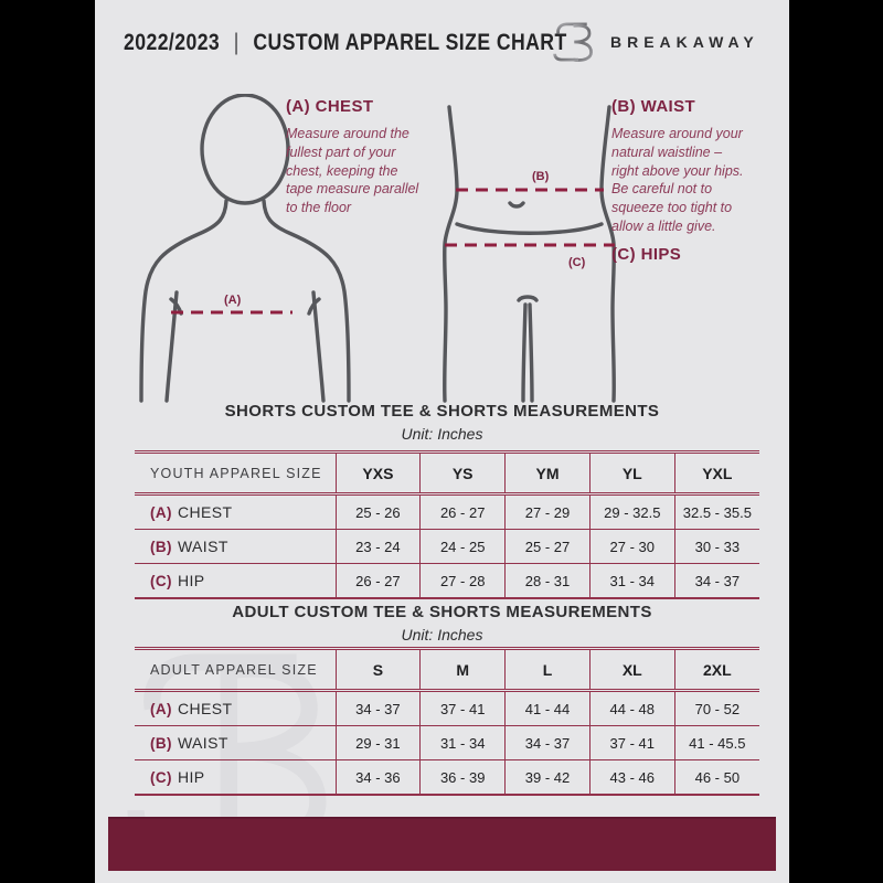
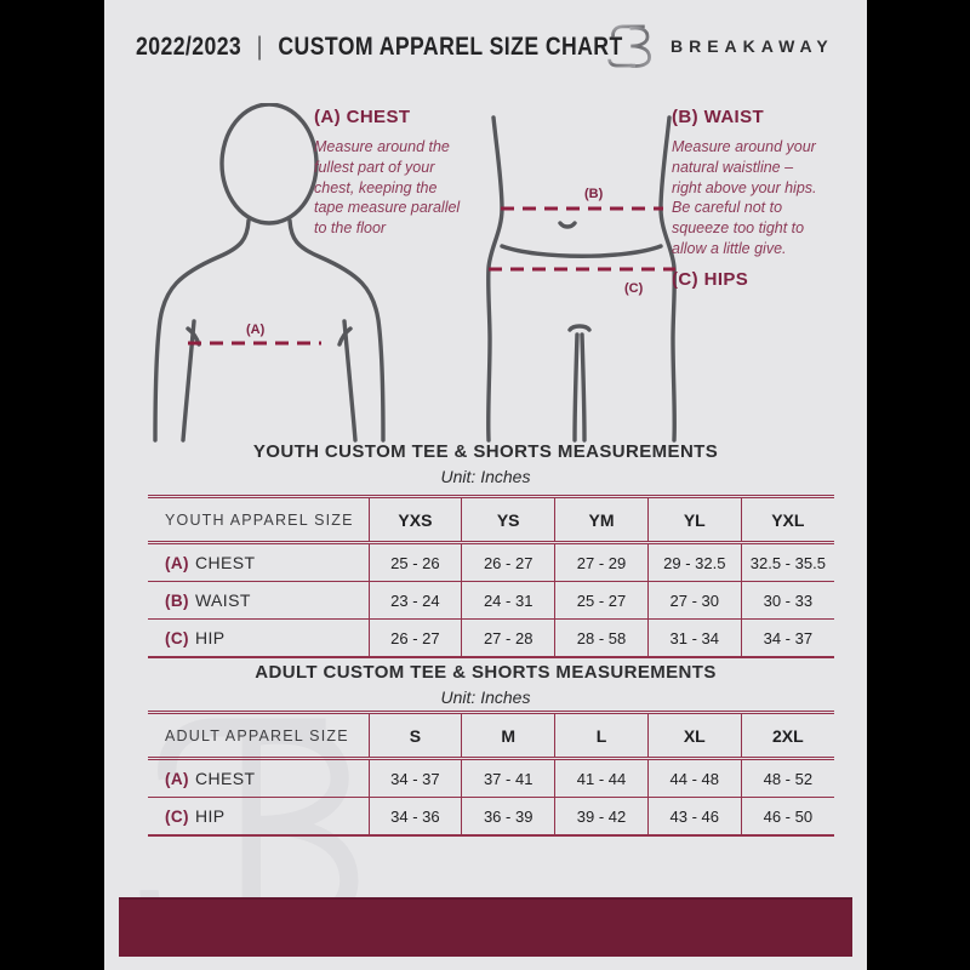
  2022/2023 | CUSTOM APPAREL SIZE CHART
  BREAKAWAY
  (A)
  (B)
  (C)
  (A) CHEST
  Measure around the
  fullest part of your
  chest, keeping the
  tape measure parallel
  to the floor
  (B) WAIST
  Measure around your
  natural waistline –
  right above your hips.
  Be careful not to
  squeeze too tight to
  allow a little give.
  (C) HIPS
- SHORTS CUSTOM TEE & SHORTS MEASUREMENTS
+ YOUTH CUSTOM TEE & SHORTS MEASUREMENTS
  Unit: Inches
  YOUTH APPAREL SIZE	YXS	YS	YM	YL	YXL
  (A) CHEST	25 - 26	26 - 27	27 - 29	29 - 32.5	32.5 - 35.5
- (B) WAIST	23 - 24	24 - 25	25 - 27	27 - 30	30 - 33
+ (B) WAIST	23 - 24	24 - 31	25 - 27	27 - 30	30 - 33
- (C) HIP	26 - 27	27 - 28	28 - 31	31 - 34	34 - 37
+ (C) HIP	26 - 27	27 - 28	28 - 58	31 - 34	34 - 37
  ADULT CUSTOM TEE & SHORTS MEASUREMENTS
  Unit: Inches
  ADULT APPAREL SIZE	S	M	L	XL	2XL
- (A) CHEST	34 - 37	37 - 41	41 - 44	44 - 48	70 - 52
+ (A) CHEST	34 - 37	37 - 41	41 - 44	44 - 48	48 - 52
- (B) WAIST	29 - 31	31 - 34	34 - 37	37 - 41	41 - 45.5
  (C) HIP	34 - 36	36 - 39	39 - 42	43 - 46	46 - 50
